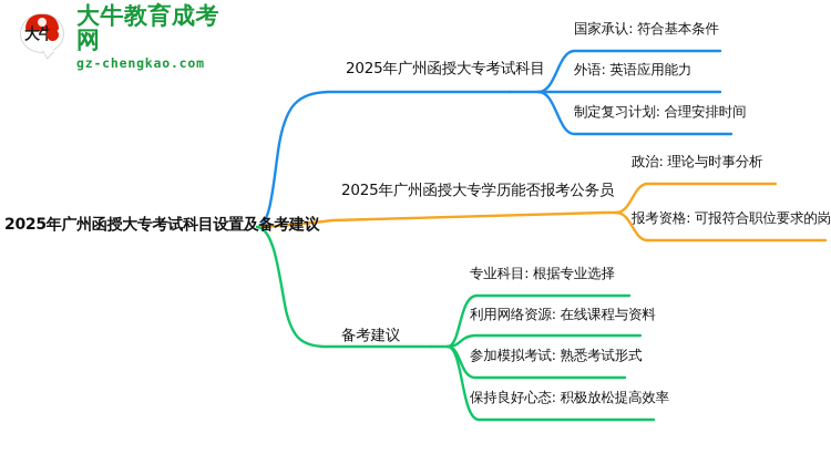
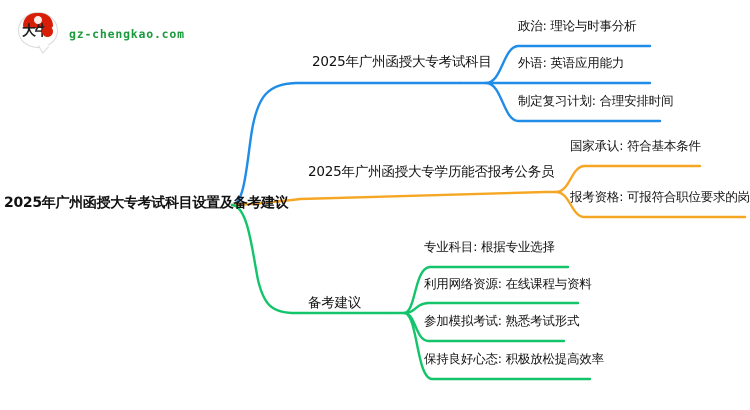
- 大牛教育成考网
  gz-chengkao.com
  2025年广州函授大专考试科目设置及备考建议
  2025年广州函授大专考试科目
- 国家承认: 符合基本条件
+ 政治: 理论与时事分析
  外语: 英语应用能力
  制定复习计划: 合理安排时间
  2025年广州函授大专学历能否报考公务员
- 政治: 理论与时事分析
+ 国家承认: 符合基本条件
  报考资格: 可报符合职位要求的岗
  备考建议
  专业科目: 根据专业选择
  利用网络资源: 在线课程与资料
  参加模拟考试: 熟悉考试形式
  保持良好心态: 积极放松提高效率
